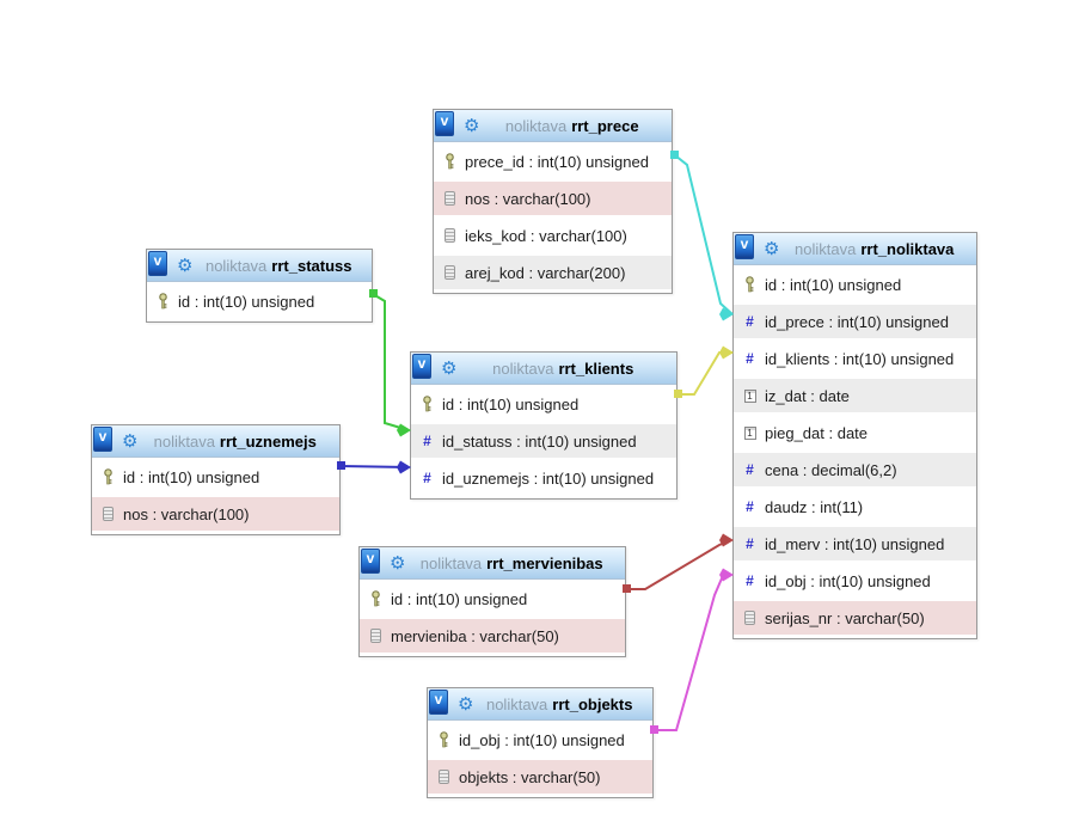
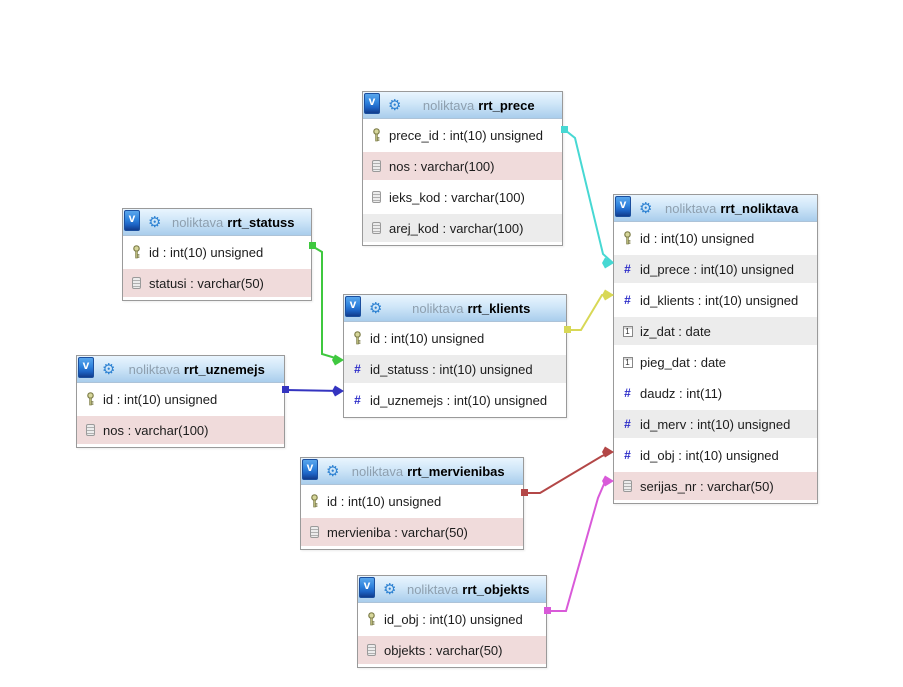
  v
  noliktava rrt_prece
  prece_id : int(10) unsigned
  nos : varchar(100)
  ieks_kod : varchar(100)
- arej_kod : varchar(200)
+ arej_kod : varchar(100)
  v
  noliktava rrt_statuss
  id : int(10) unsigned
+ statusi : varchar(50)
  v
  noliktava rrt_klients
  id : int(10) unsigned
  id_statuss : int(10) unsigned
  id_uznemejs : int(10) unsigned
  v
  noliktava rrt_uznemejs
  id : int(10) unsigned
  nos : varchar(100)
  v
  noliktava rrt_mervienibas
  id : int(10) unsigned
  mervieniba : varchar(50)
  v
  noliktava rrt_objekts
  id_obj : int(10) unsigned
  objekts : varchar(50)
  v
  noliktava rrt_noliktava
  id : int(10) unsigned
  id_prece : int(10) unsigned
  id_klients : int(10) unsigned
  iz_dat : date
  pieg_dat : date
- cena : decimal(6,2)
  daudz : int(11)
  id_merv : int(10) unsigned
  id_obj : int(10) unsigned
  serijas_nr : varchar(50)
